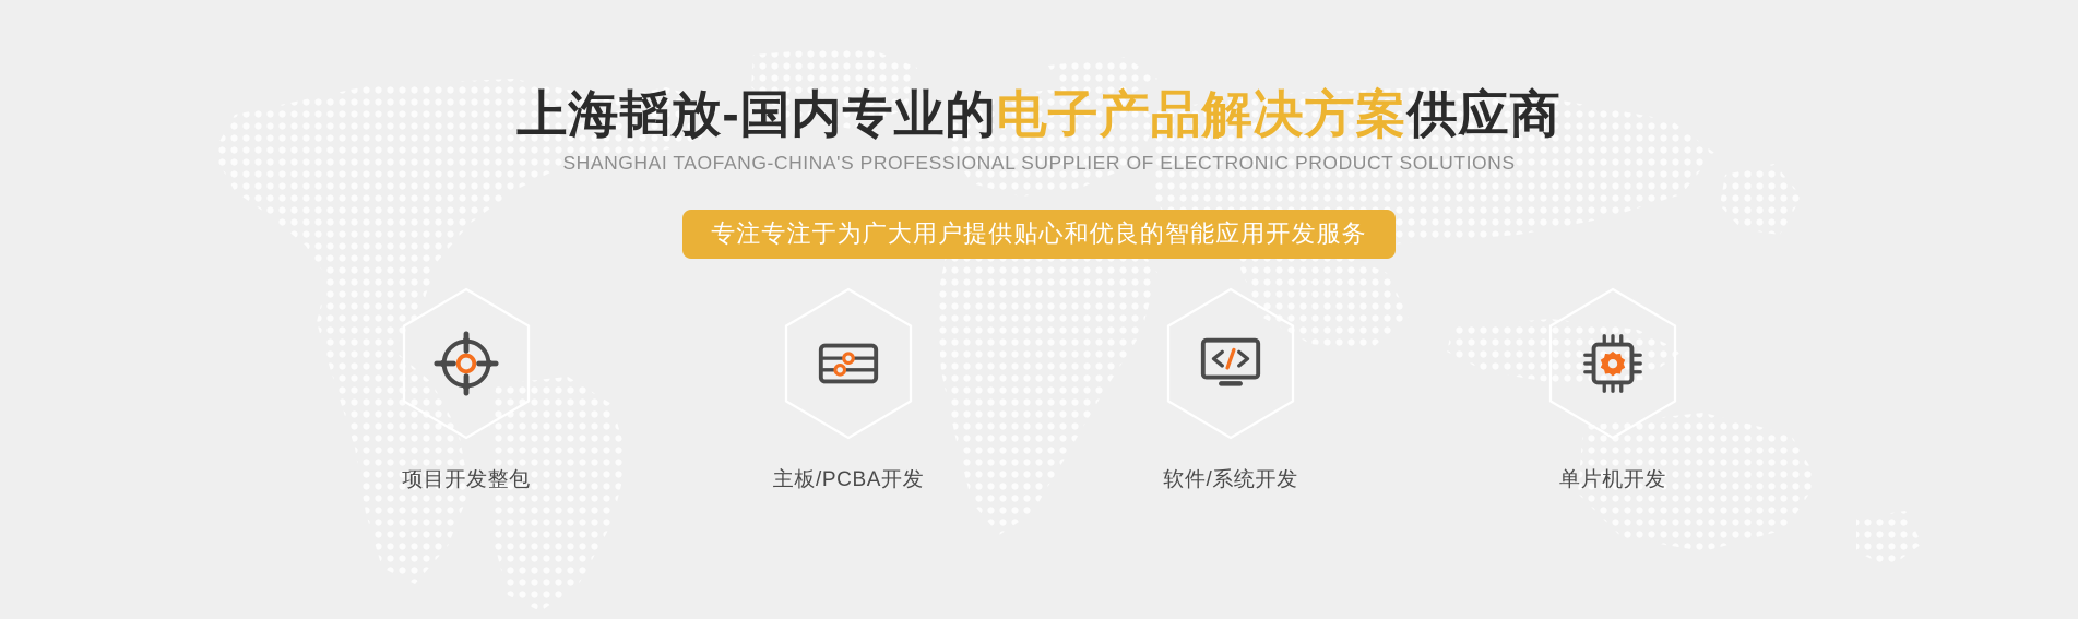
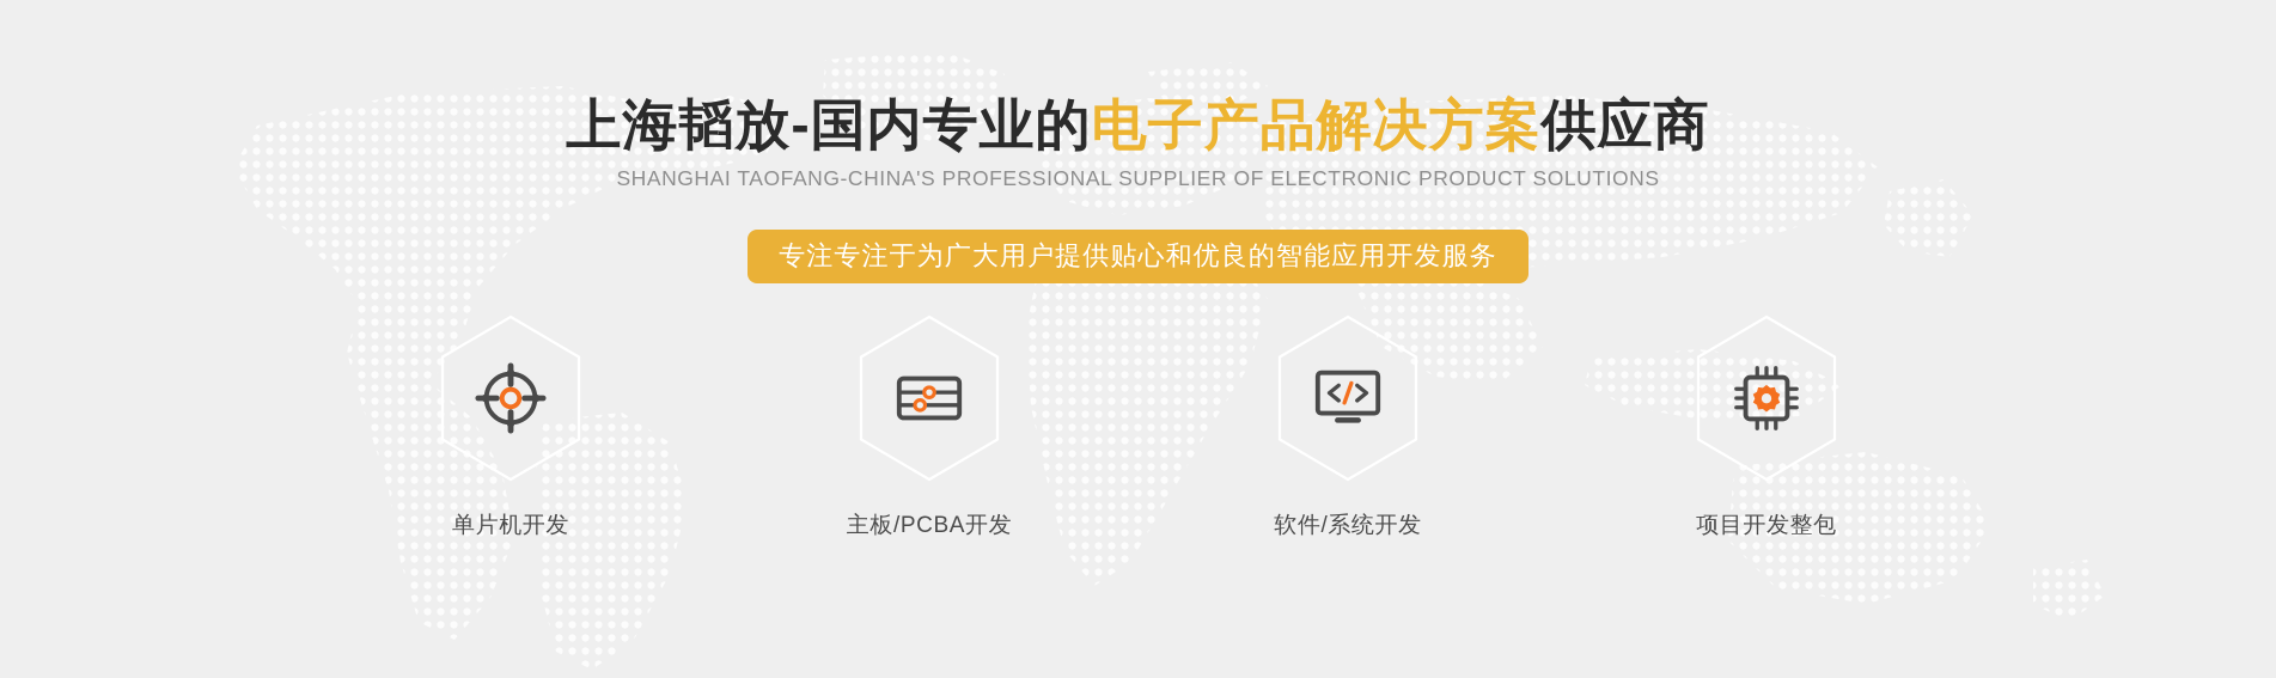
  上海韬放-国内专业的电子产品解决方案供应商
  SHANGHAI TAOFANG-CHINA'S PROFESSIONAL SUPPLIER OF ELECTRONIC PRODUCT SOLUTIONS
  专注专注于为广大用户提供贴心和优良的智能应用开发服务
- 项目开发整包
+ 单片机开发
  主板/PCBA开发
  软件/系统开发
- 单片机开发
+ 项目开发整包
